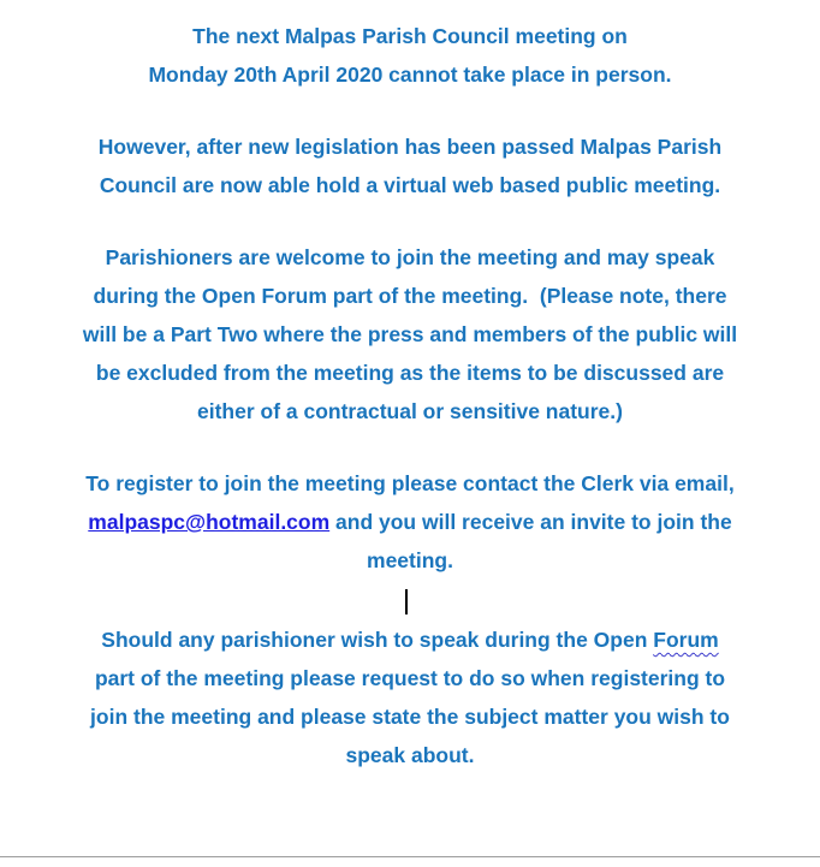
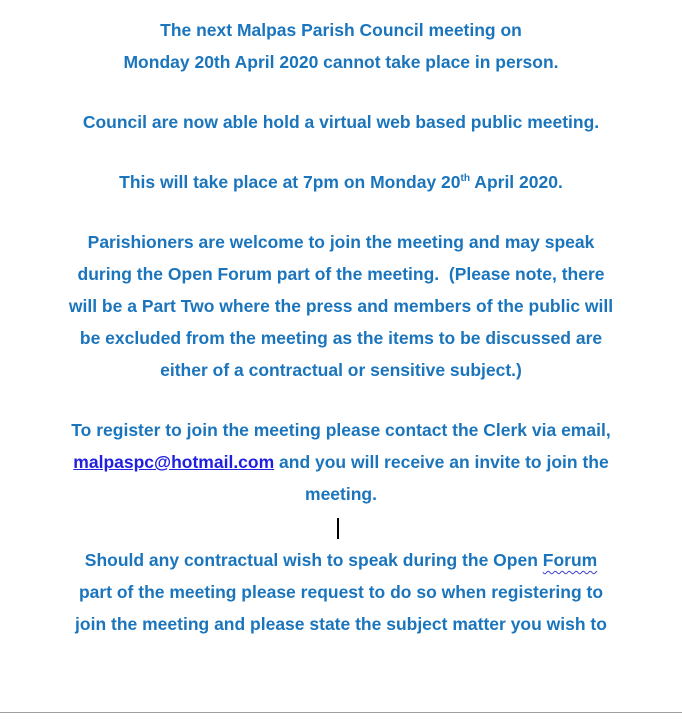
  The next Malpas Parish Council meeting on
  Monday 20th April 2020 cannot take place in person.
- However, after new legislation has been passed Malpas Parish
  Council are now able hold a virtual web based public meeting.
+ This will take place at 7pm on Monday 20th April 2020.
  Parishioners are welcome to join the meeting and may speak
  during the Open Forum part of the meeting. (Please note, there
  will be a Part Two where the press and members of the public will
  be excluded from the meeting as the items to be discussed are
- either of a contractual or sensitive nature.)
+ either of a contractual or sensitive subject.)
  To register to join the meeting please contact the Clerk via email,
  malpaspc@hotmail.com and you will receive an invite to join the
  meeting.
- Should any parishioner wish to speak during the Open Forum
+ Should any contractual wish to speak during the Open Forum
  part of the meeting please request to do so when registering to
  join the meeting and please state the subject matter you wish to
- speak about.
